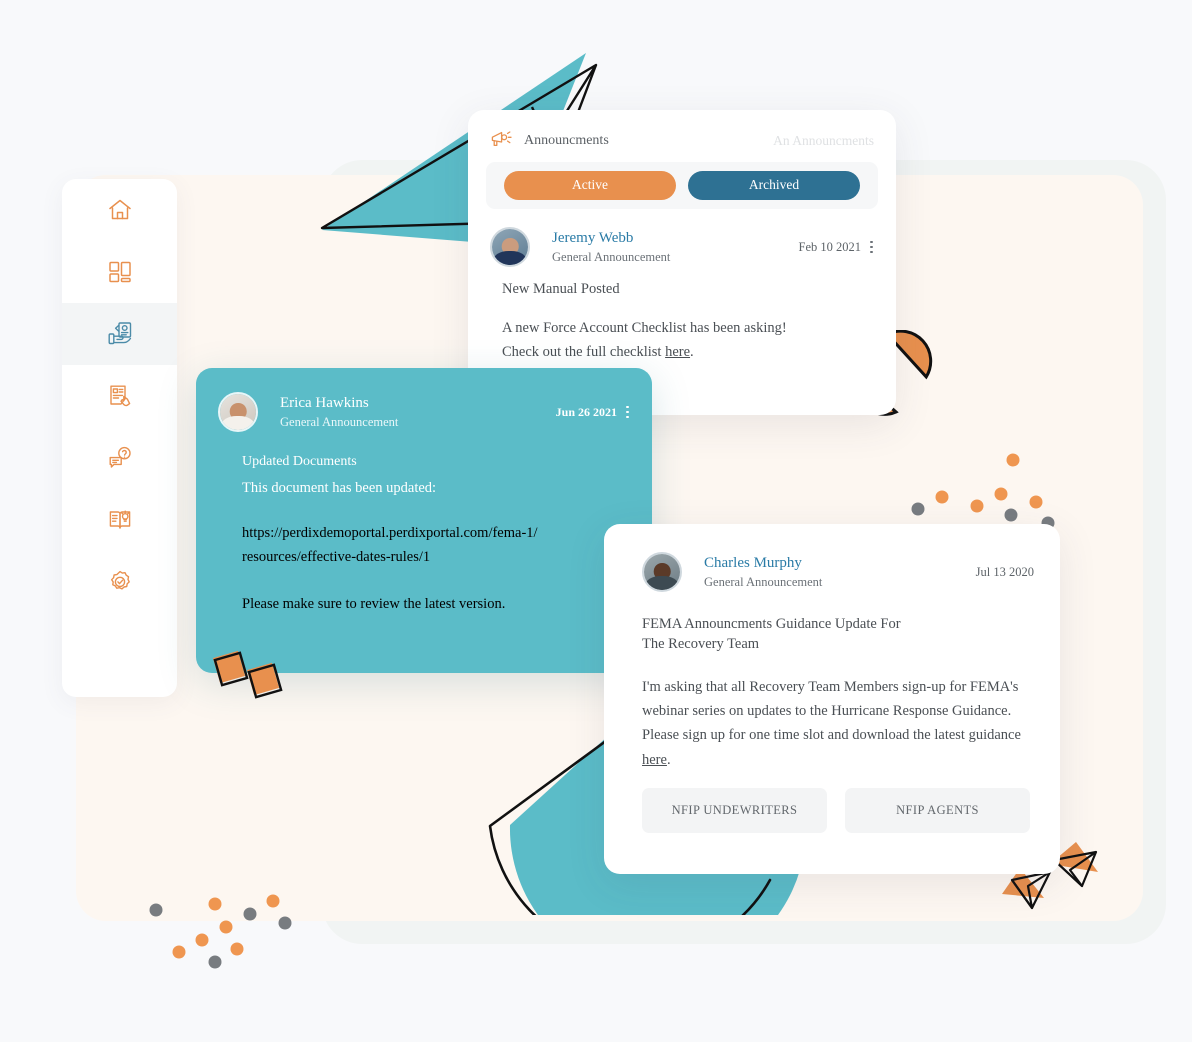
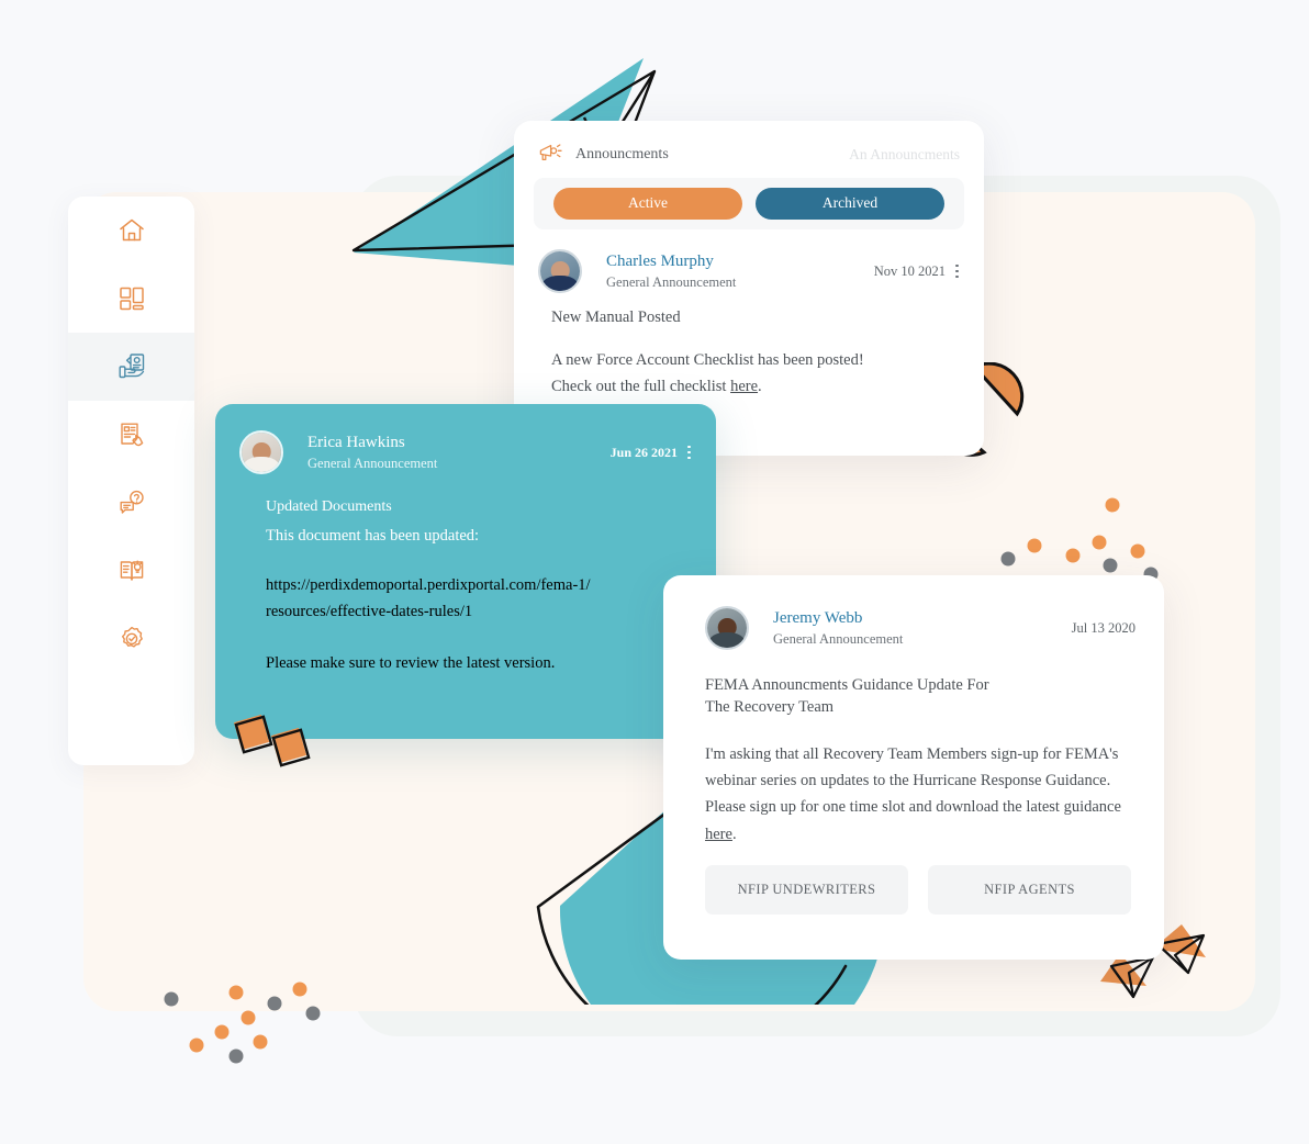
  Announcments
  An Announcments
  Active
  Archived
- Jeremy Webb
+ Charles Murphy
  General Announcement
- Feb 10 2021
+ Nov 10 2021
  New Manual Posted
- A new Force Account Checklist has been asking!
+ A new Force Account Checklist has been posted!
  Check out the full checklist here.
  Erica Hawkins
  General Announcement
  Jun 26 2021
  Updated Documents
  This document has been updated:
  https://perdixdemoportal.perdixportal.com/fema-1/
  resources/effective-dates-rules/1
  Please make sure to review the latest version.
- Charles Murphy
+ Jeremy Webb
  General Announcement
  Jul 13 2020
  FEMA Announcments Guidance Update For The Recovery Team
  I'm asking that all Recovery Team Members sign-up for FEMA's webinar series on updates to the Hurricane Response Guidance. Please sign up for one time slot and download the latest guidance here.
  NFIP UNDEWRITERS
  NFIP AGENTS
